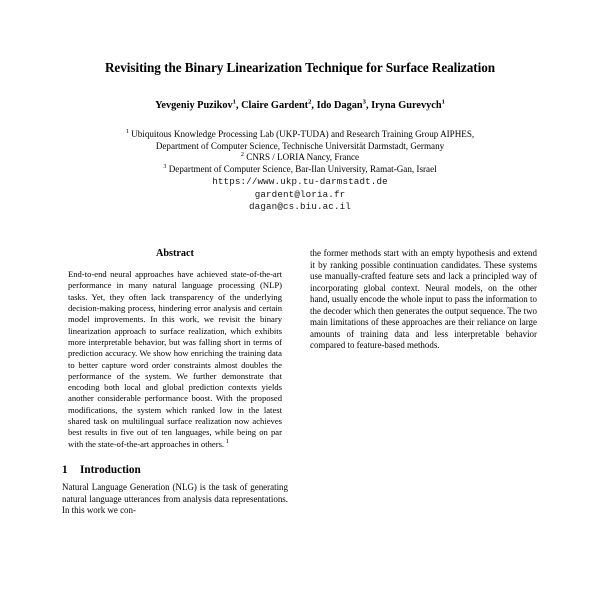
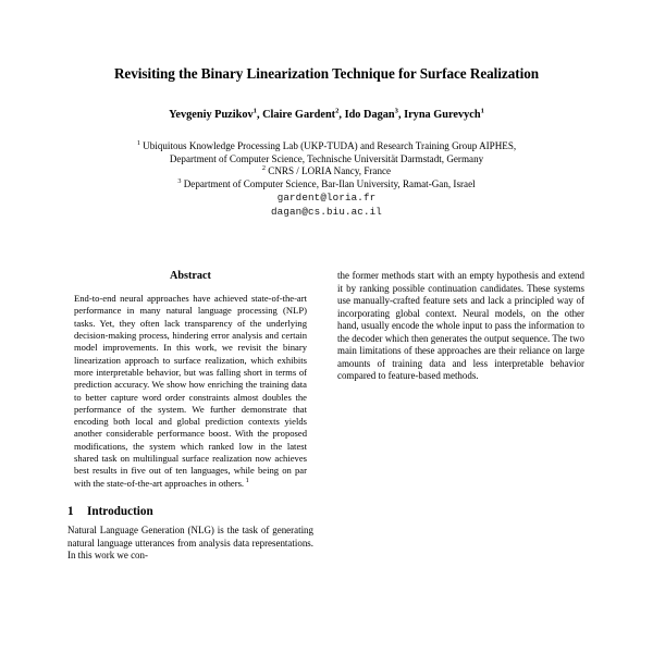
  Revisiting the Binary Linearization Technique for Surface Realization
  Yevgeniy Puzikov , Claire Gardent , Ido Dagan , Iryna Gurevych
  Ubiquitous Knowledge Processing Lab (UKP-TUDA) and Research Training Group AIPHES,
  Department of Computer Science, Technische Universität Darmstadt, Germany
  CNRS / LORIA Nancy, France
  Department of Computer Science, Bar-Ilan University, Ramat-Gan, Israel
- https://www.ukp.tu-darmstadt.de
  gardent@loria.fr
  dagan@cs.biu.ac.il
  Abstract
  End-to-end neural approaches have achieved state-of-the-art performance in many natural language processing (NLP) tasks. Yet, they often lack transparency of the underlying decision-making process, hindering error analysis and certain model improvements. In this work, we revisit the binary linearization approach to surface realization, which exhibits more interpretable behavior, but was falling short in terms of prediction accuracy. We show how enriching the training data to better capture word order constraints almost doubles the performance of the system. We further demonstrate that encoding both local and global prediction contexts yields another considerable performance boost. With the proposed modifications, the system which ranked low in the latest shared task on multilingual surface realization now achieves best results in five out of ten languages, while being on par with the state-of-the-art approaches in others.
  1 Introduction
  Natural Language Generation (NLG) is the task of generating natural language utterances from analysis data representations. In this work we con-
  the former methods start with an empty hypothesis and extend it by ranking possible continuation candidates. These systems use manually-crafted feature sets and lack a principled way of incorporating global context. Neural models, on the other hand, usually encode the whole input to pass the information to the decoder which then generates the output sequence. The two main limitations of these approaches are their reliance on large amounts of training data and less interpretable behavior compared to feature-based methods.
